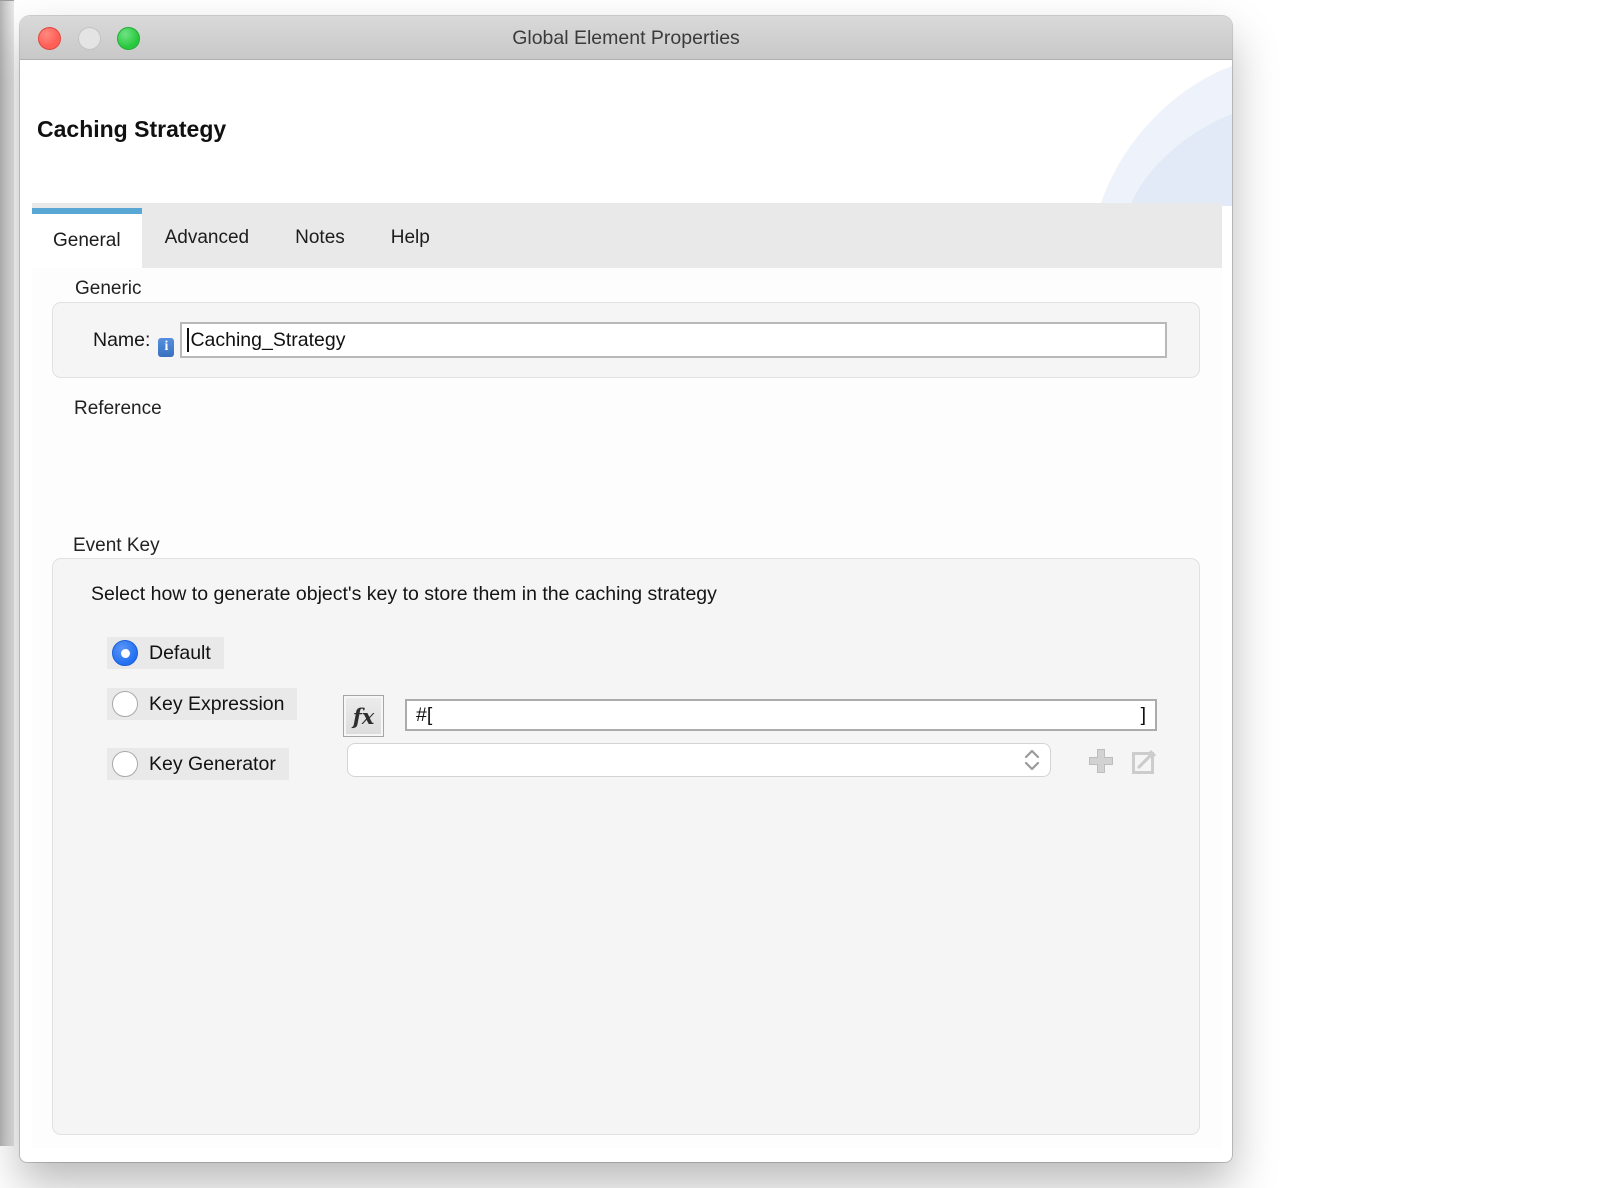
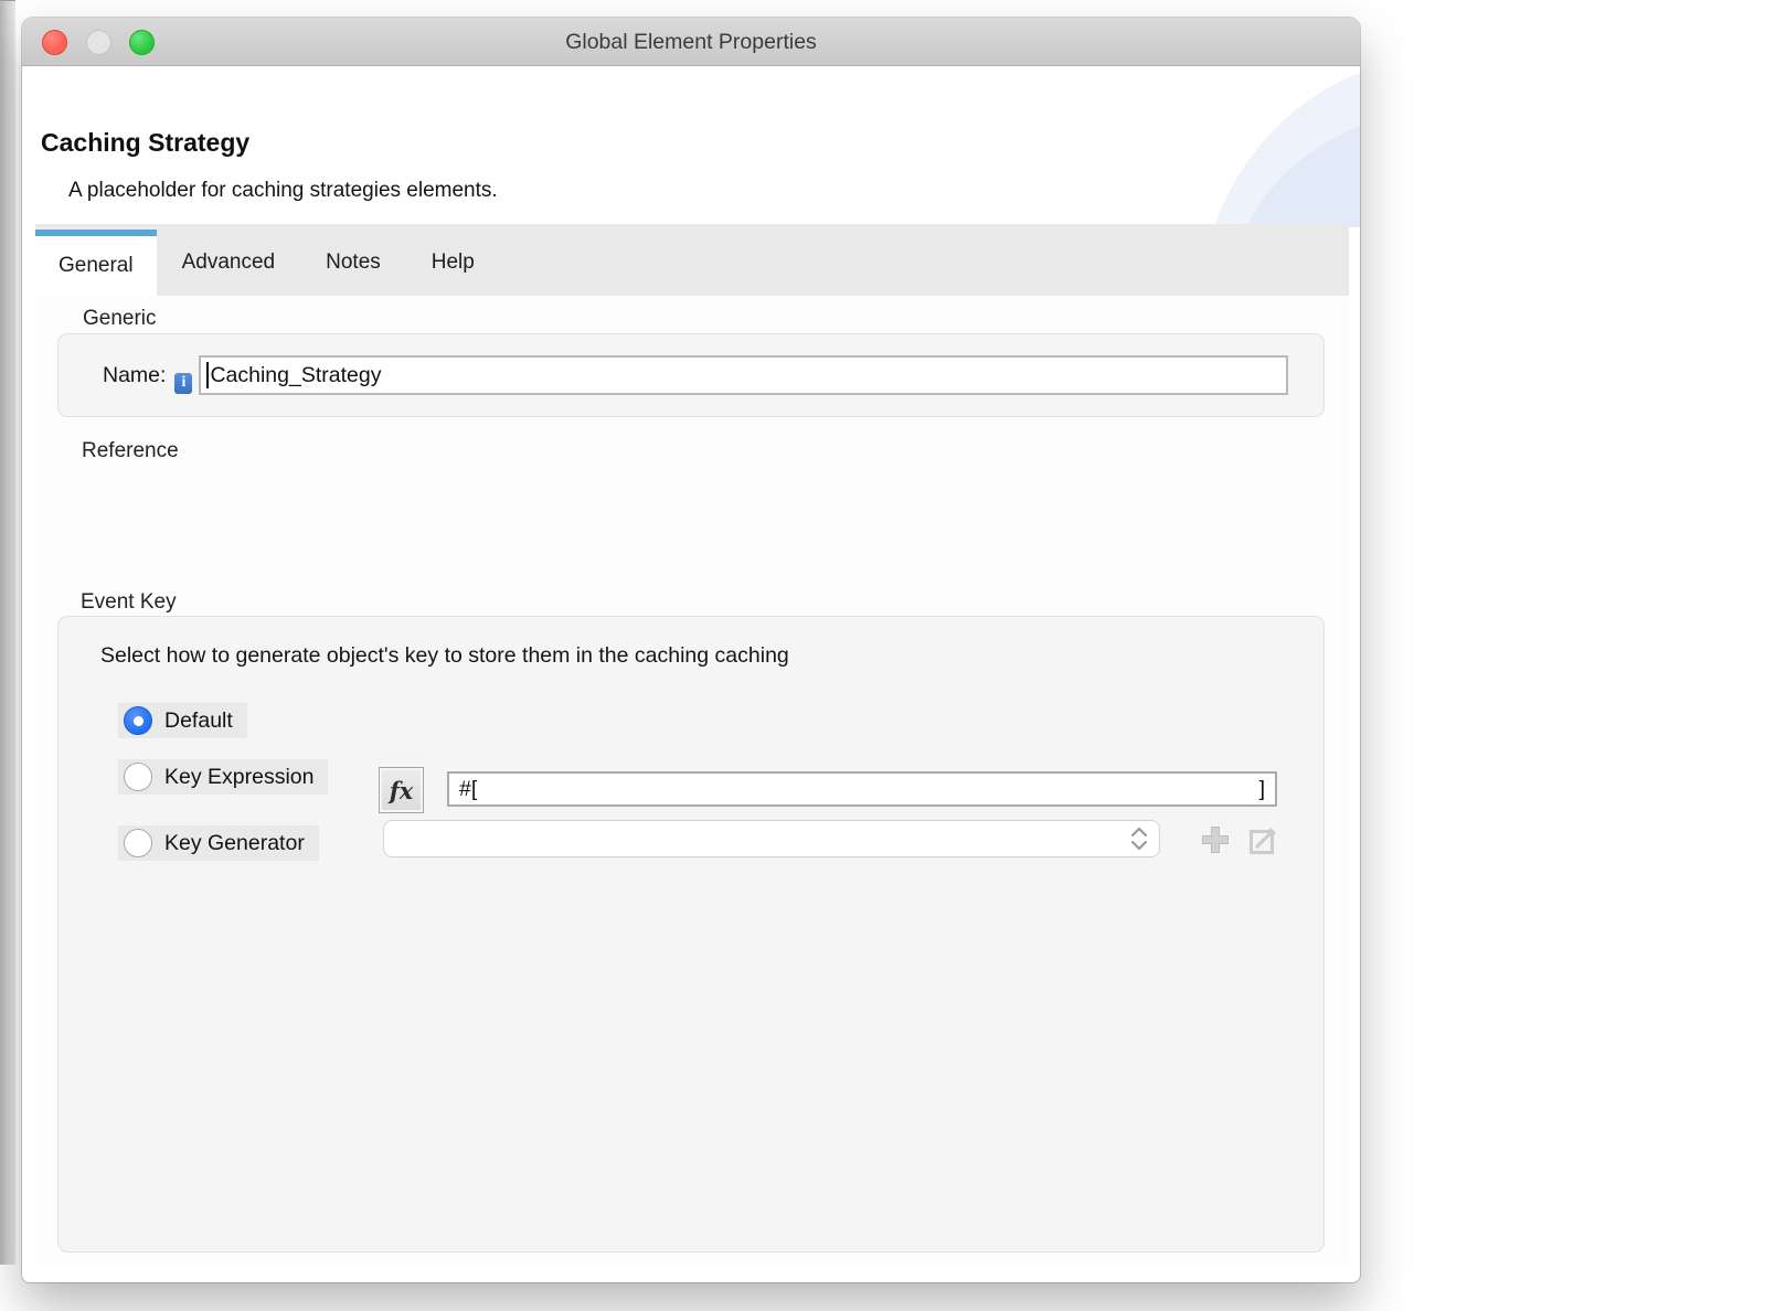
  Global Element Properties
  Caching Strategy
+ A placeholder for caching strategies elements.
  General
  Advanced
  Notes
  Help
  Generic
  Name:
  i
  Caching_Strategy
  Reference
  Event Key
- Select how to generate object's key to store them in the caching strategy
+ Select how to generate object's key to store them in the caching caching
  Default
  Key Expression
  fx
  #[
  ]
  Key Generator
